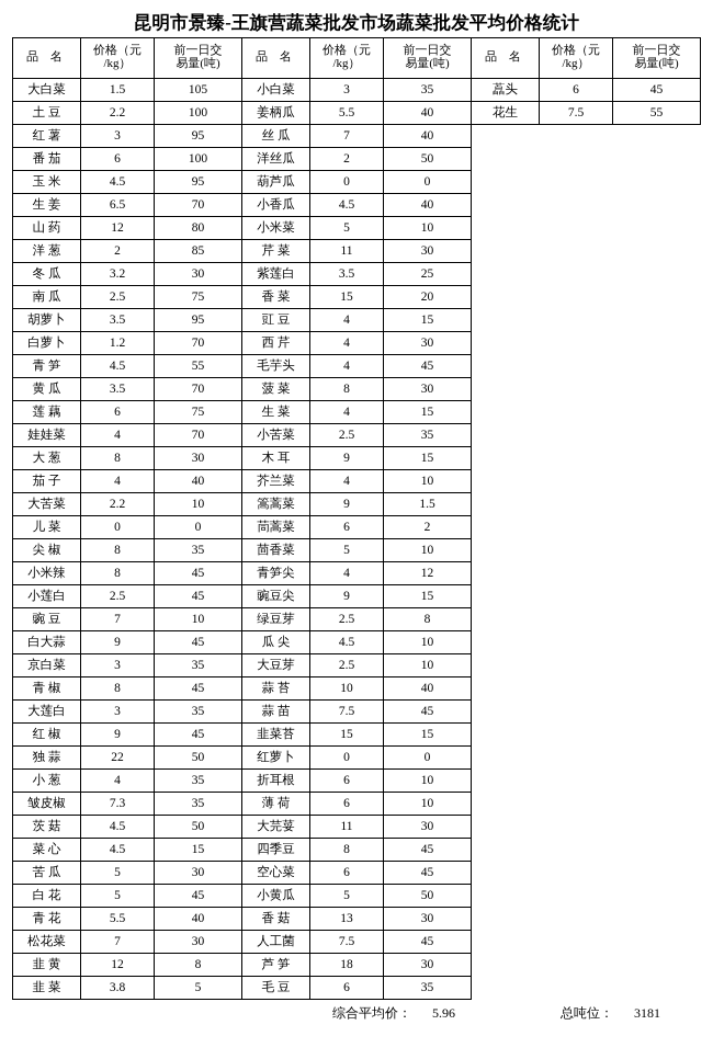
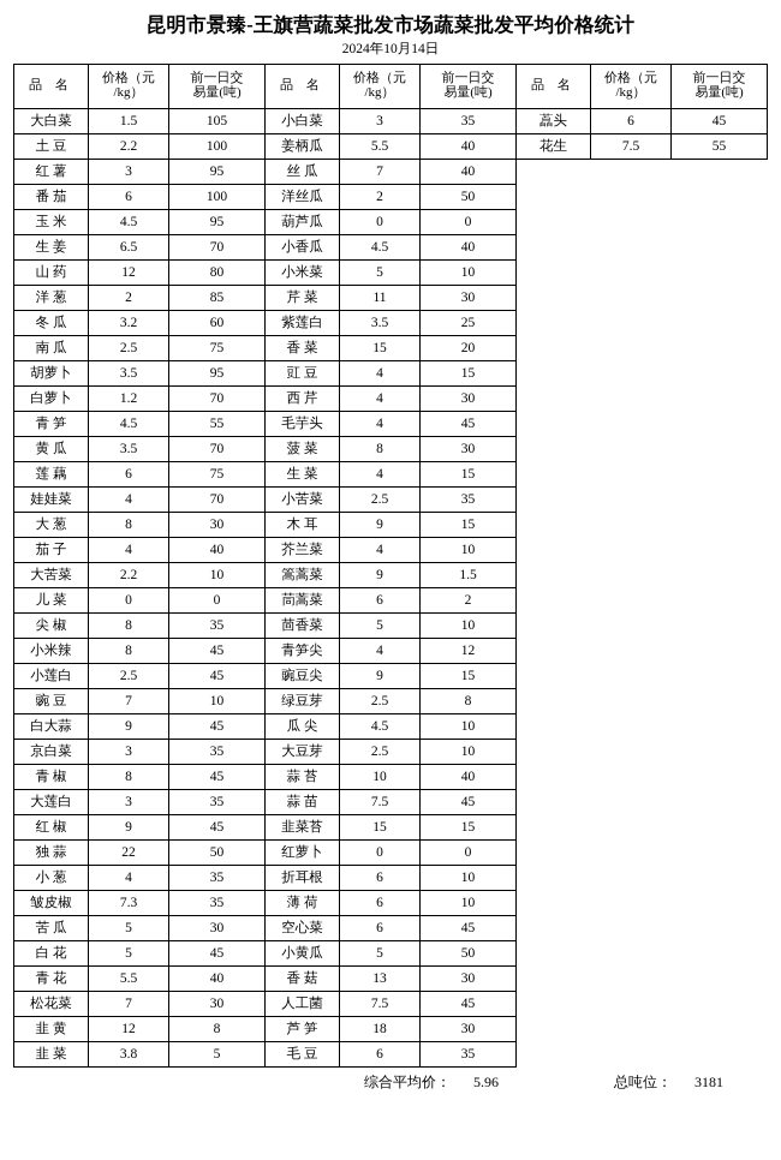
  昆明市景臻-王旗营蔬菜批发市场蔬菜批发平均价格统计
+ 2024年10月14日
  品 名	价格（元 /kg）	前一日交 易量(吨)	品 名	价格（元 /kg）	前一日交 易量(吨)	品 名	价格（元 /kg）	前一日交 易量(吨)
  大白菜	1.5	105	小白菜	3	35	藠头	6	45
  土 豆	2.2	100	姜柄瓜	5.5	40	花生	7.5	55
  红 薯	3	95	丝 瓜	7	40
  番 茄	6	100	洋丝瓜	2	50
  玉 米	4.5	95	葫芦瓜	0	0
  生 姜	6.5	70	小香瓜	4.5	40
  山 药	12	80	小米菜	5	10
  洋 葱	2	85	芹 菜	11	30
- 冬 瓜	3.2	30	紫莲白	3.5	25
+ 冬 瓜	3.2	60	紫莲白	3.5	25
  南 瓜	2.5	75	香 菜	15	20
  胡萝卜	3.5	95	豇 豆	4	15
  白萝卜	1.2	70	西 芹	4	30
  青 笋	4.5	55	毛芋头	4	45
  黄 瓜	3.5	70	菠 菜	8	30
  莲 藕	6	75	生 菜	4	15
  娃娃菜	4	70	小苦菜	2.5	35
  大 葱	8	30	木 耳	9	15
  茄 子	4	40	芥兰菜	4	10
  大苦菜	2.2	10	篙蒿菜	9	1.5
  儿 菜	0	0	茼蒿菜	6	2
  尖 椒	8	35	茴香菜	5	10
  小米辣	8	45	青笋尖	4	12
  小莲白	2.5	45	豌豆尖	9	15
  豌 豆	7	10	绿豆芽	2.5	8
  白大蒜	9	45	瓜 尖	4.5	10
  京白菜	3	35	大豆芽	2.5	10
  青 椒	8	45	蒜 苔	10	40
  大莲白	3	35	蒜 苗	7.5	45
  红 椒	9	45	韭菜苔	15	15
  独 蒜	22	50	红萝卜	0	0
  小 葱	4	35	折耳根	6	10
  皱皮椒	7.3	35	薄 荷	6	10
- 茨 菇	4.5	50	大芫荽	11	30
- 菜 心	4.5	15	四季豆	8	45
  苦 瓜	5	30	空心菜	6	45
  白 花	5	45	小黄瓜	5	50
  青 花	5.5	40	香 菇	13	30
  松花菜	7	30	人工菌	7.5	45
  韭 黄	12	8	芦 笋	18	30
  韭 菜	3.8	5	毛 豆	6	35
  综合平均价： 5.96
  总吨位： 3181
